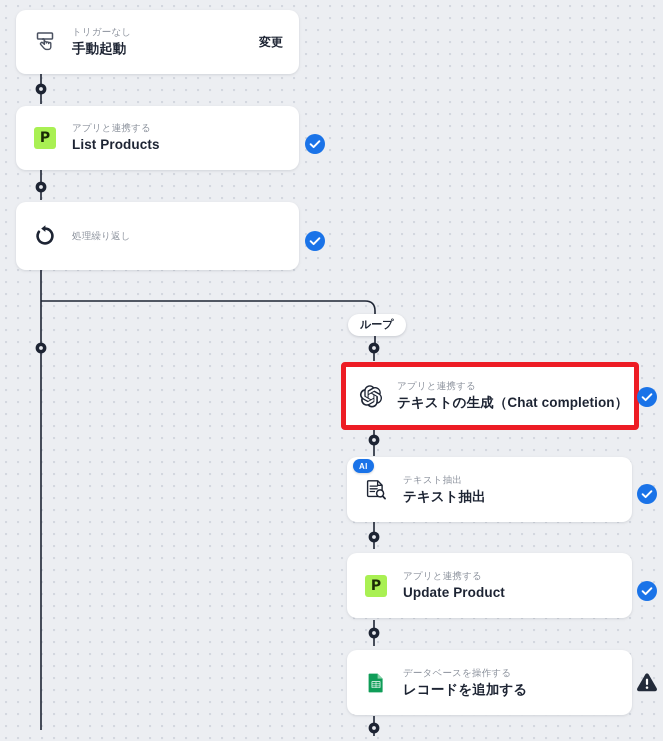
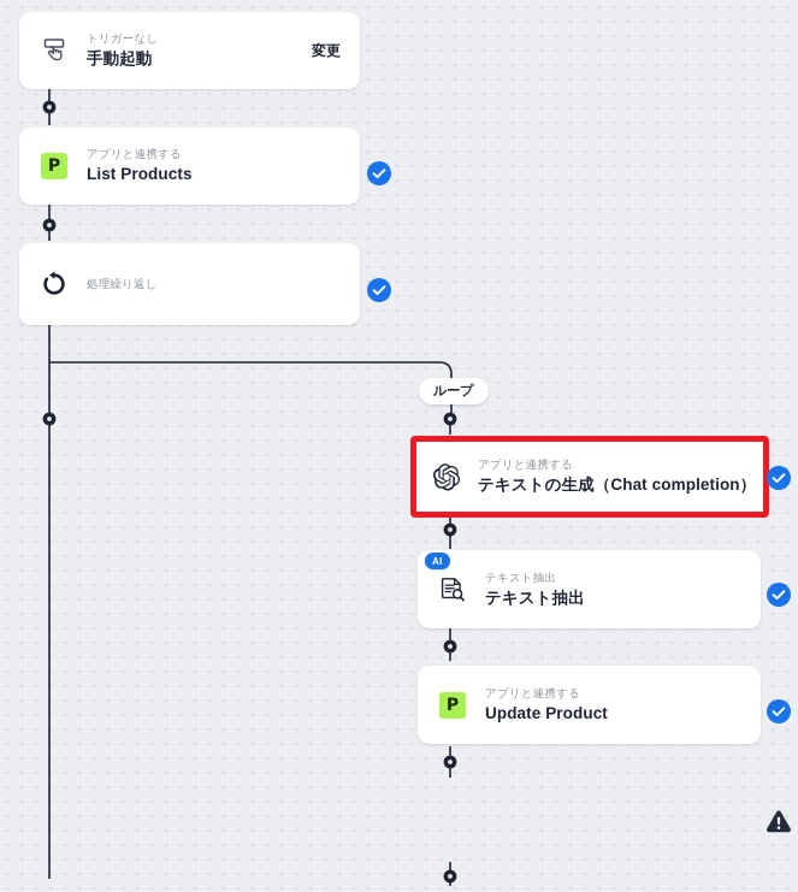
  ループ
  トリガーなし
  手動起動
  変更
  P
  アプリと連携する
  List Products
  処理繰り返し
  アプリと連携する
  テキストの生成（Chat completion）
  テキスト抽出
  テキスト抽出
  AI
  P
  アプリと連携する
  Update Product
- データベースを操作する
- レコードを追加する
